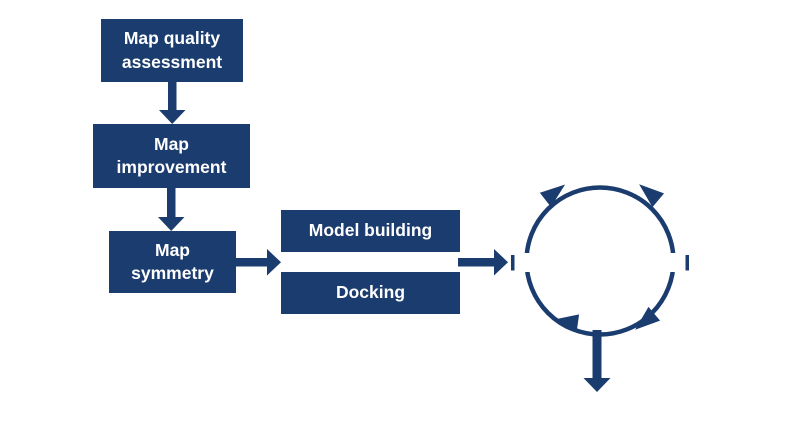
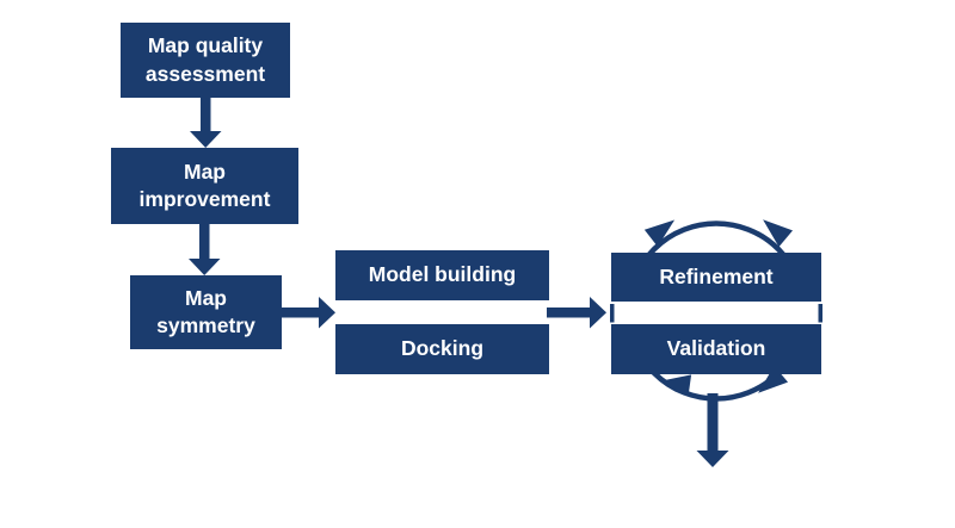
  Map quality assessment
  Map improvement
  Map symmetry
  Model building
  Docking
+ Refinement
+ Validation
